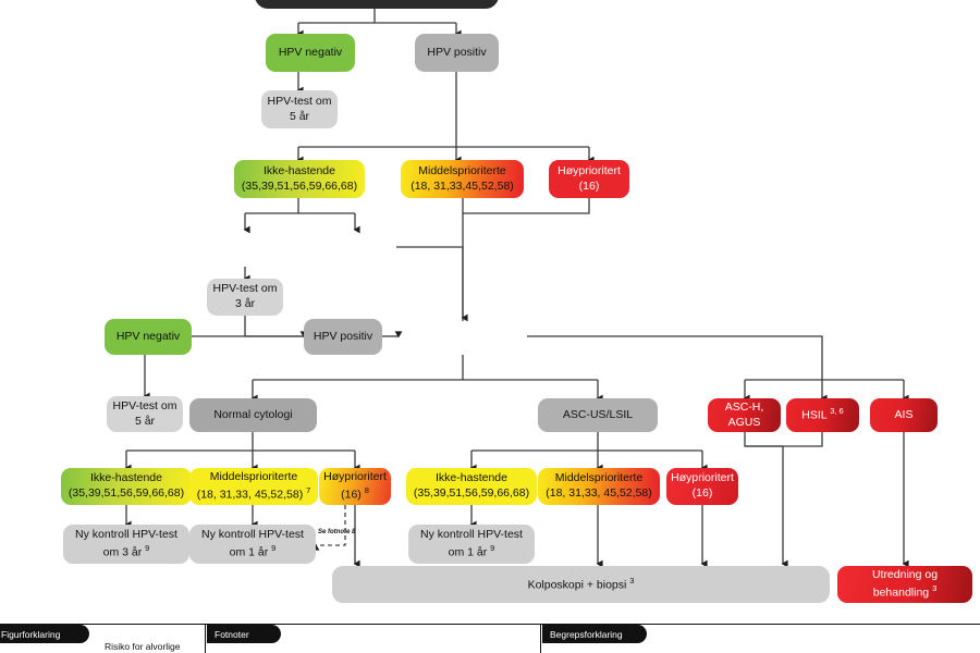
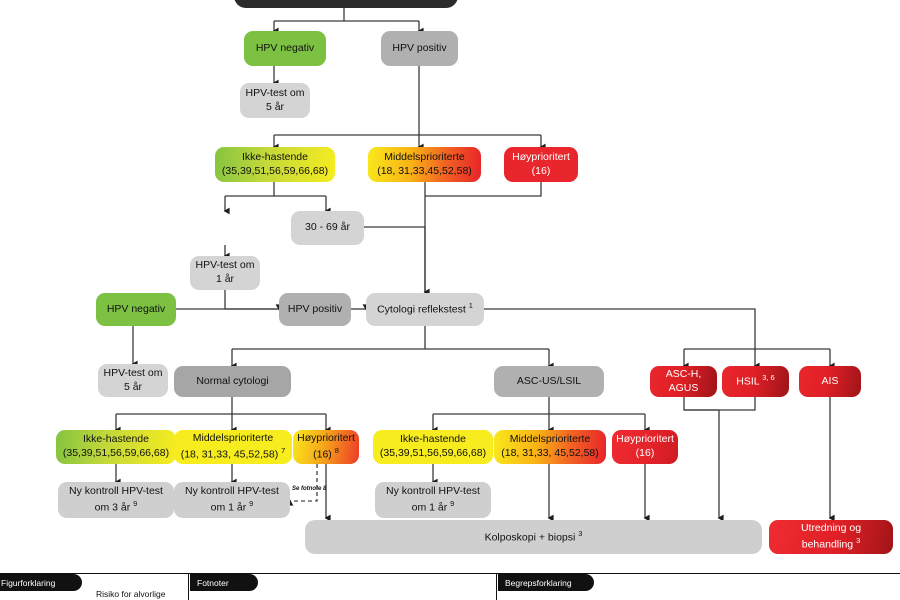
  HPV negativ
  HPV positiv
  HPV-test om
  5 år
  Ikke-hastende
  (35,39,51,56,59,66,68)
  Middelsprioriterte
  (18, 31,33,45,52,58)
  Høyprioritert
  (16)
+ 30 - 69 år
  HPV-test om
- 3 år
+ 1 år
  HPV negativ
  HPV positiv
+ Cytologi reflekstest 1
  HPV-test om
  5 år
  Normal cytologi
  ASC-US/LSIL
  ASC-H,
  AGUS
  HSIL 3, 6
  AIS
  Ikke-hastende
  (35,39,51,56,59,66,68)
  Middelsprioriterte
  (18, 31,33, 45,52,58) 7
  Høyprioritert
  (16) 8
  Ikke-hastende
  (35,39,51,56,59,66,68)
  Middelsprioriterte
  (18, 31,33, 45,52,58)
  Høyprioritert
  (16)
  Ny kontroll HPV-test
  om 3 år 9
  Ny kontroll HPV-test
  om 1 år 9
  Ny kontroll HPV-test
  om 1 år 9
  Kolposkopi + biopsi 3
  Utredning og behandling 3
  Figurforklaring
  Fotnoter
  Begrepsforklaring
  Risiko for alvorlige
